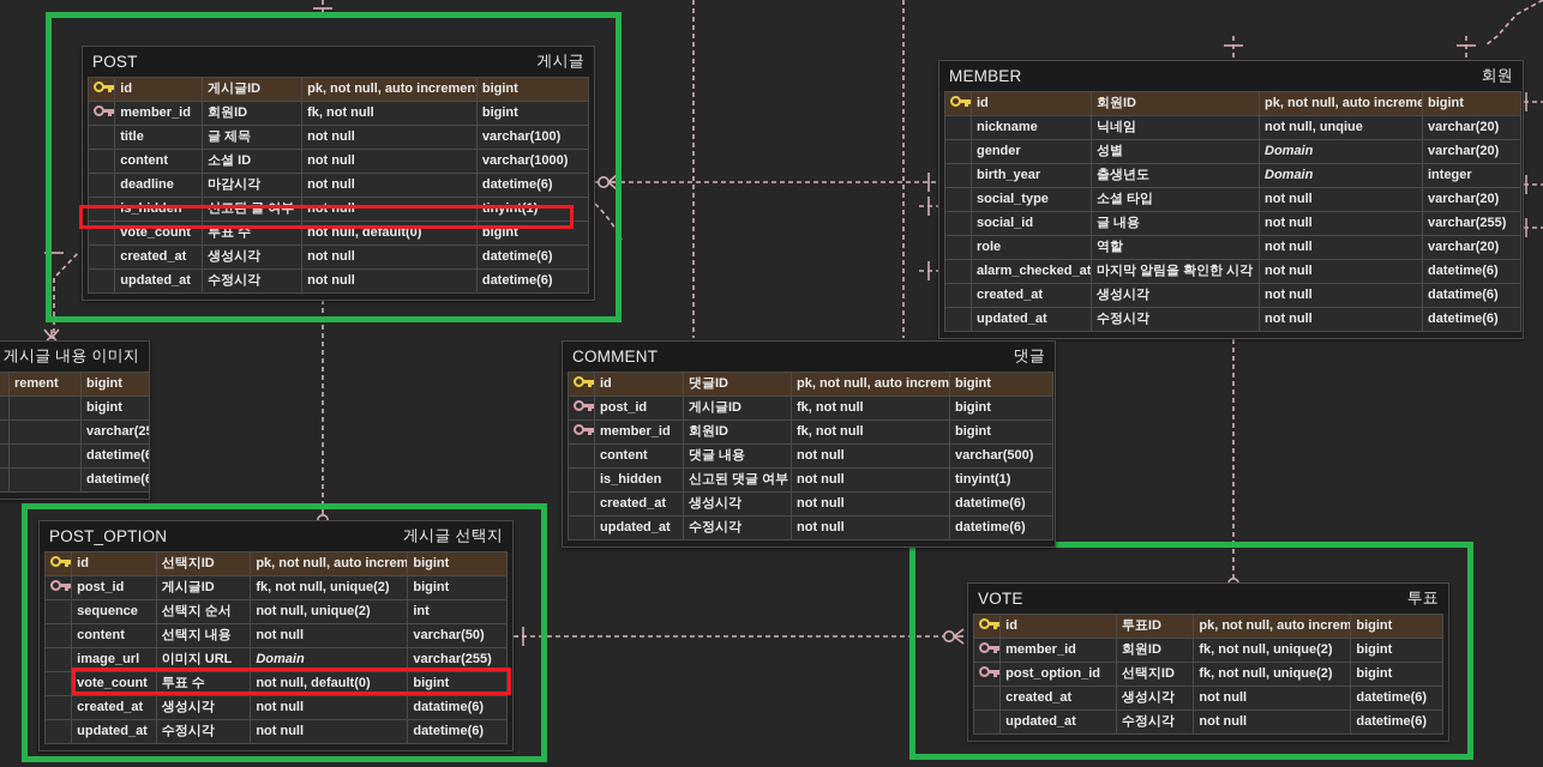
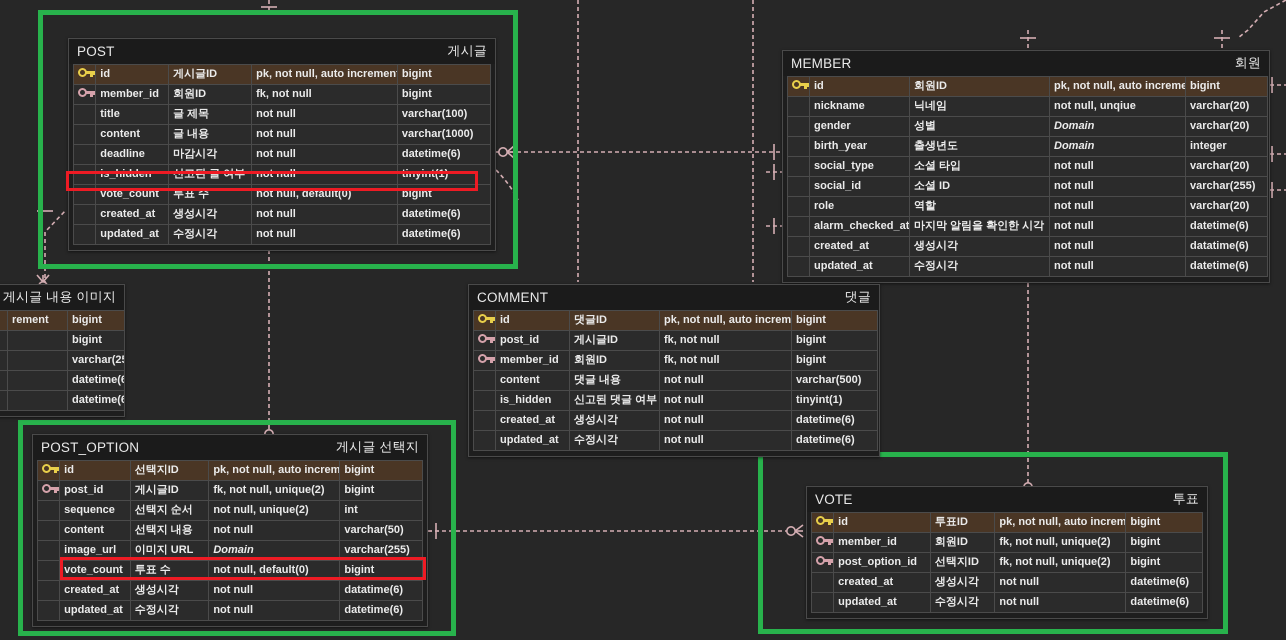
  게시글 내용 이미지
  			rement	bigint
  				bigint
  				varchar(25
  				datetime(6
  				datetime(6
  POST
  게시글
  	id	게시글ID	pk, not null, auto incremen	bigint
  	member_id	회원ID	fk, not null	bigint
  	title	글 제목	not null	varchar(100)
- 	content	소셜 ID	not null	varchar(1000)
+ 	content	글 내용	not null	varchar(1000)
  	deadline	마감시각	not null	datetime(6)
  	is_hidden	신고된 글 여부	not null	tinyint(1)
  	vote_count	투표 수	not null, default(0)	bigint
  	created_at	생성시각	not null	datetime(6)
  	updated_at	수정시각	not null	datetime(6)
  MEMBER
  회원
  	id	회원ID	pk, not null, auto increme	bigint
  	nickname	닉네임	not null, unqiue	varchar(20)
  	gender	성별	Domain	varchar(20)
  	birth_year	출생년도	Domain	integer
  	social_type	소셜 타입	not null	varchar(20)
- 	social_id	글 내용	not null	varchar(255)
+ 	social_id	소셜 ID	not null	varchar(255)
  	role	역할	not null	varchar(20)
  	alarm_checked_at	마지막 알림을 확인한 시각	not null	datetime(6)
  	created_at	생성시각	not null	datatime(6)
  	updated_at	수정시각	not null	datetime(6)
  COMMENT
  댓글
  	id	댓글ID	pk, not null, auto increm	bigint
  	post_id	게시글ID	fk, not null	bigint
  	member_id	회원ID	fk, not null	bigint
  	content	댓글 내용	not null	varchar(500)
  	is_hidden	신고된 댓글 여부	not null	tinyint(1)
  	created_at	생성시각	not null	datetime(6)
  	updated_at	수정시각	not null	datetime(6)
  POST_OPTION
  게시글 선택지
  	id	선택지ID	pk, not null, auto increm	bigint
  	post_id	게시글ID	fk, not null, unique(2)	bigint
  	sequence	선택지 순서	not null, unique(2)	int
  	content	선택지 내용	not null	varchar(50)
  	image_url	이미지 URL	Domain	varchar(255)
  	vote_count	투표 수	not null, default(0)	bigint
  	created_at	생성시각	not null	datatime(6)
  	updated_at	수정시각	not null	datetime(6)
  VOTE
  투표
  	id	투표ID	pk, not null, auto increm	bigint
  	member_id	회원ID	fk, not null, unique(2)	bigint
  	post_option_id	선택지ID	fk, not null, unique(2)	bigint
  	created_at	생성시각	not null	datetime(6)
  	updated_at	수정시각	not null	datetime(6)
